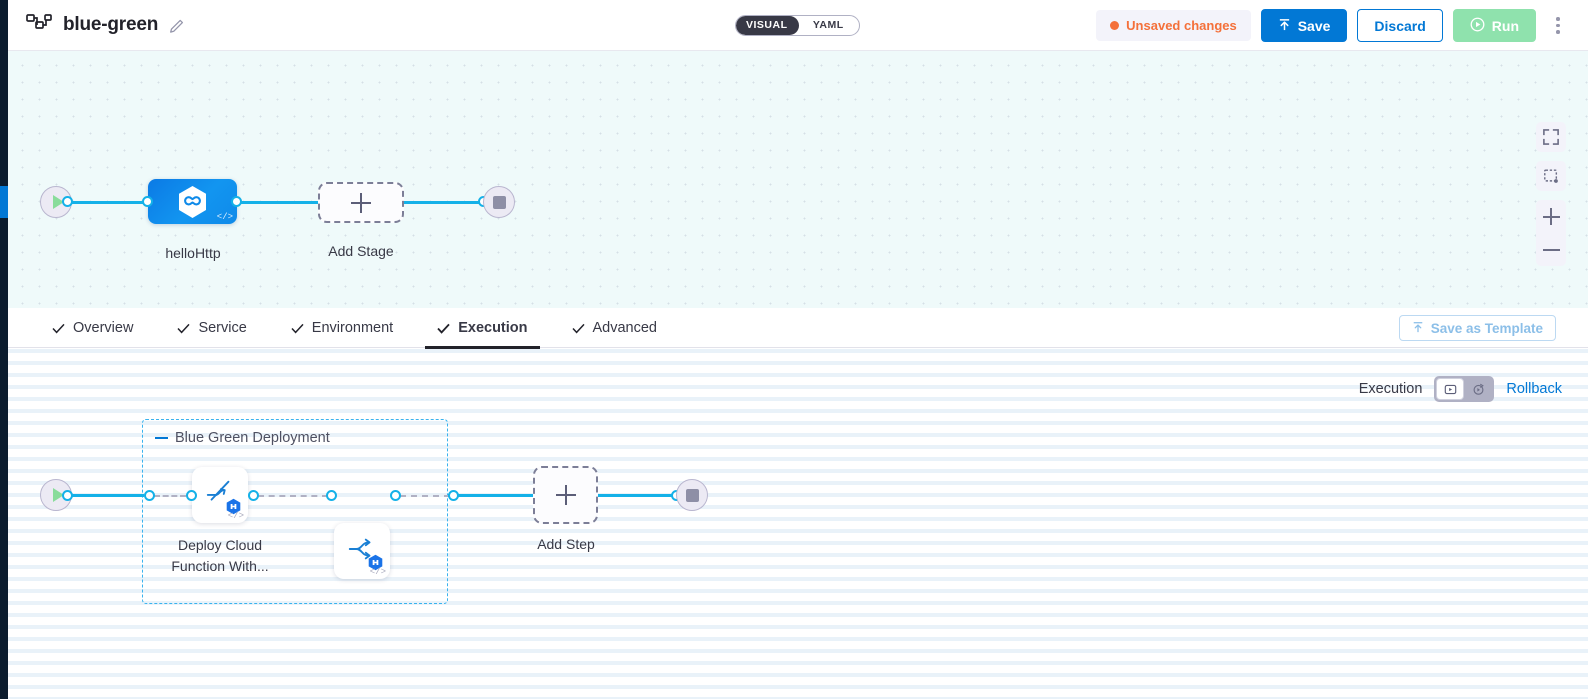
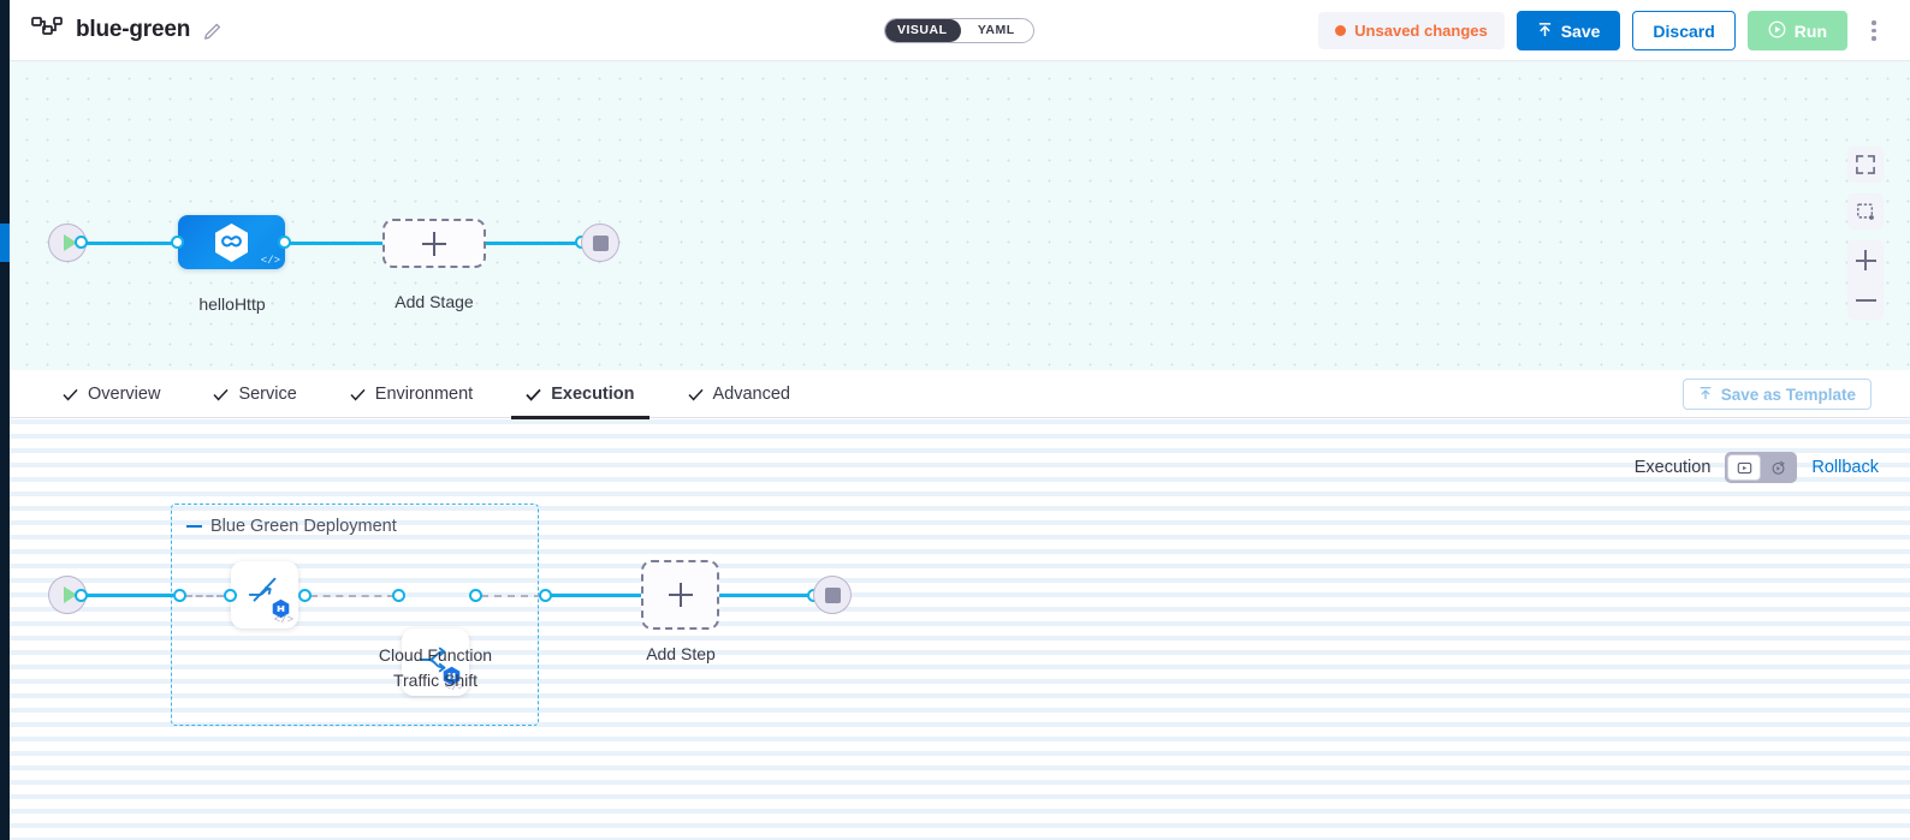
  blue-green
  VISUAL
  YAML
  Unsaved changes
  Save
  Discard
  Run
  </>
  helloHttp
  Add Stage
  Overview
  Service
  Environment
  Execution
  Advanced
  Save as Template
  Execution
  Rollback
  Blue Green Deployment
  </>
- Deploy Cloud
- Function With...
  </>
+ Cloud Function
+ Traffic Shift
  Add Step
